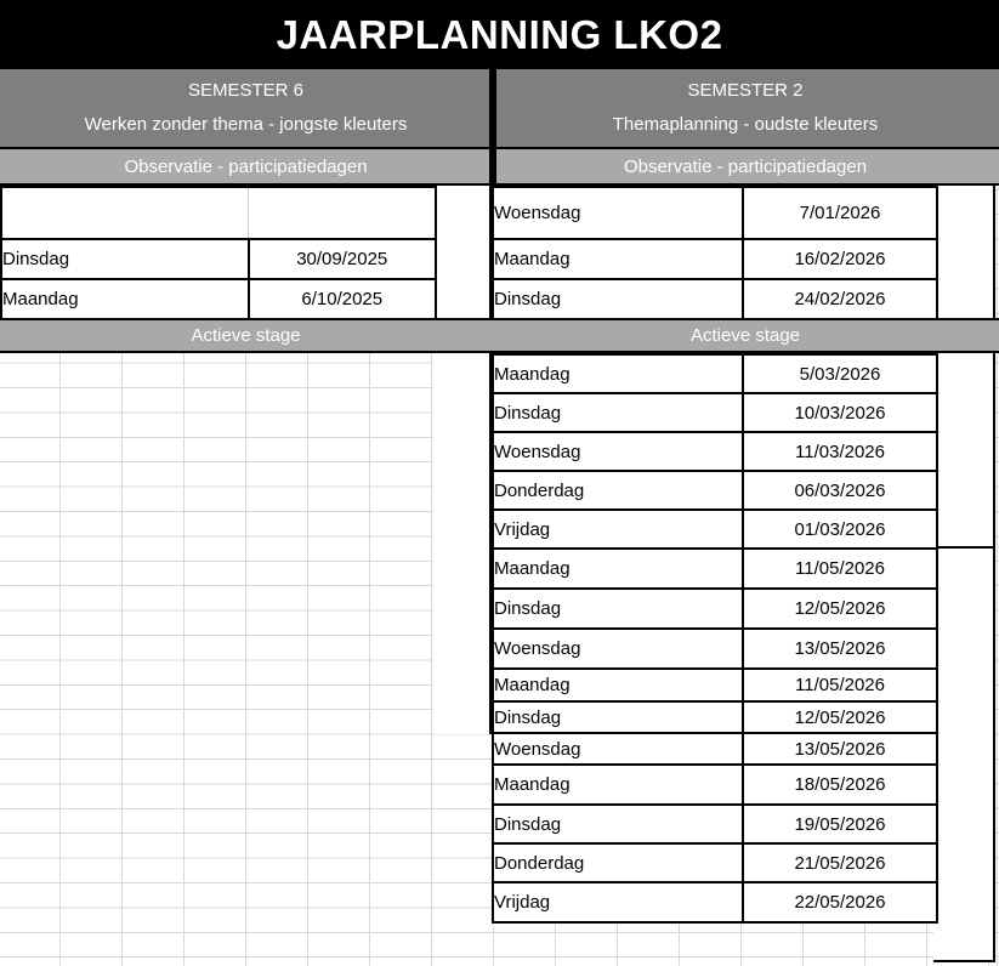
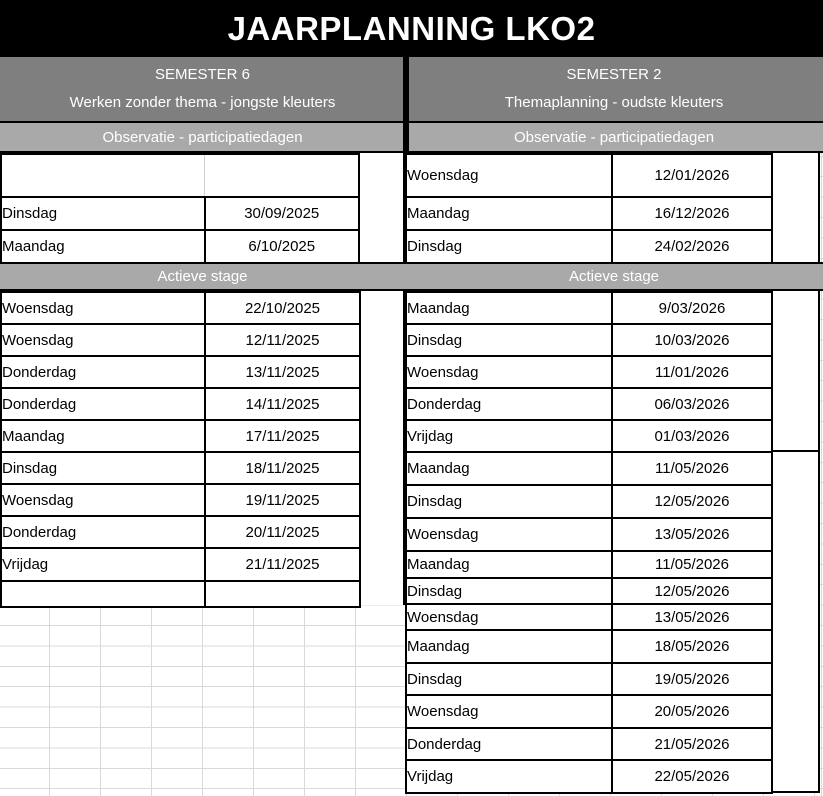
  JAARPLANNING LKO2
  SEMESTER 6
  Werken zonder thema - jongste kleuters
  SEMESTER 2
  Themaplanning - oudste kleuters
  Observatie - participatiedagen
  Observatie - participatiedagen
  Dinsdag	30/09/2025
  Maandag	6/10/2025
  Actieve stage
+ Woensdag	22/10/2025
+ Woensdag	12/11/2025
+ Donderdag	13/11/2025
+ Donderdag	14/11/2025
+ Maandag	17/11/2025
+ Dinsdag	18/11/2025
+ Woensdag	19/11/2025
+ Donderdag	20/11/2025
+ Vrijdag	21/11/2025
- Woensdag	7/01/2026
+ Woensdag	12/01/2026
- Maandag	16/02/2026
+ Maandag	16/12/2026
  Dinsdag	24/02/2026
  Actieve stage
- Maandag	5/03/2026
+ Maandag	9/03/2026
  Dinsdag	10/03/2026
- Woensdag	11/03/2026
+ Woensdag	11/01/2026
  Donderdag	06/03/2026
  Vrijdag	01/03/2026
  Maandag	11/05/2026
  Dinsdag	12/05/2026
  Woensdag	13/05/2026
  Maandag	11/05/2026
  Dinsdag	12/05/2026
  Woensdag	13/05/2026
  Maandag	18/05/2026
  Dinsdag	19/05/2026
+ Woensdag	20/05/2026
  Donderdag	21/05/2026
  Vrijdag	22/05/2026
